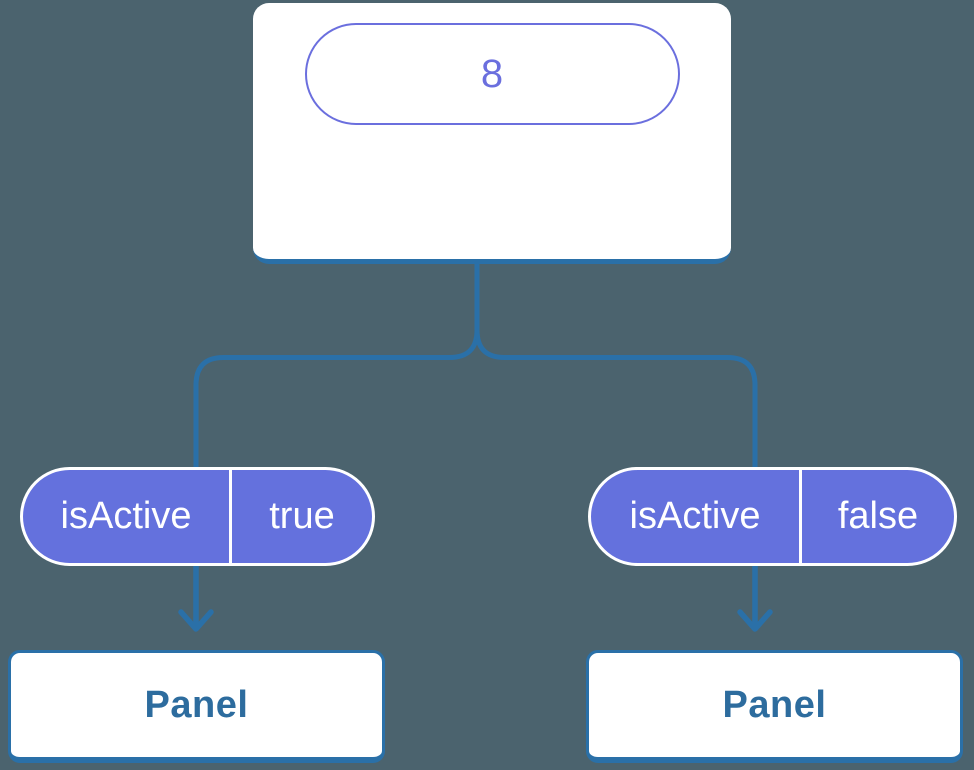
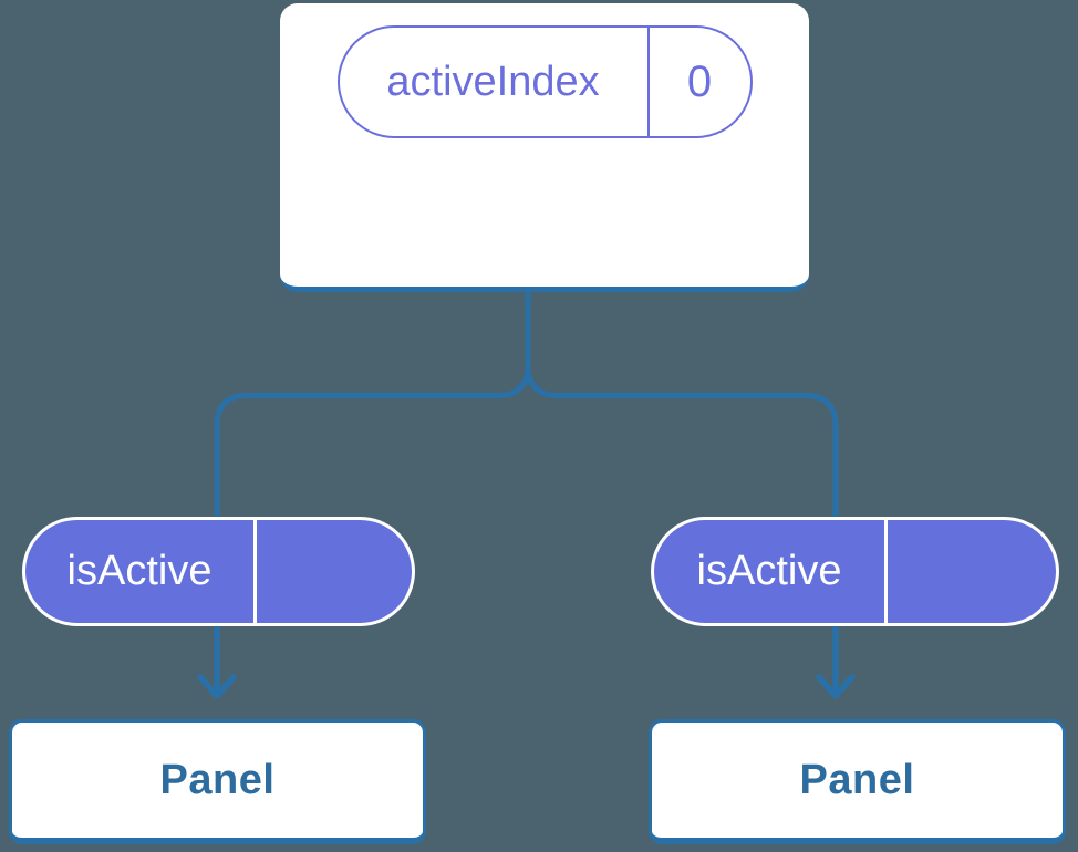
+ activeIndex
- 8
+ 0
  isActive
- true
  isActive
- false
  Panel
  Panel
